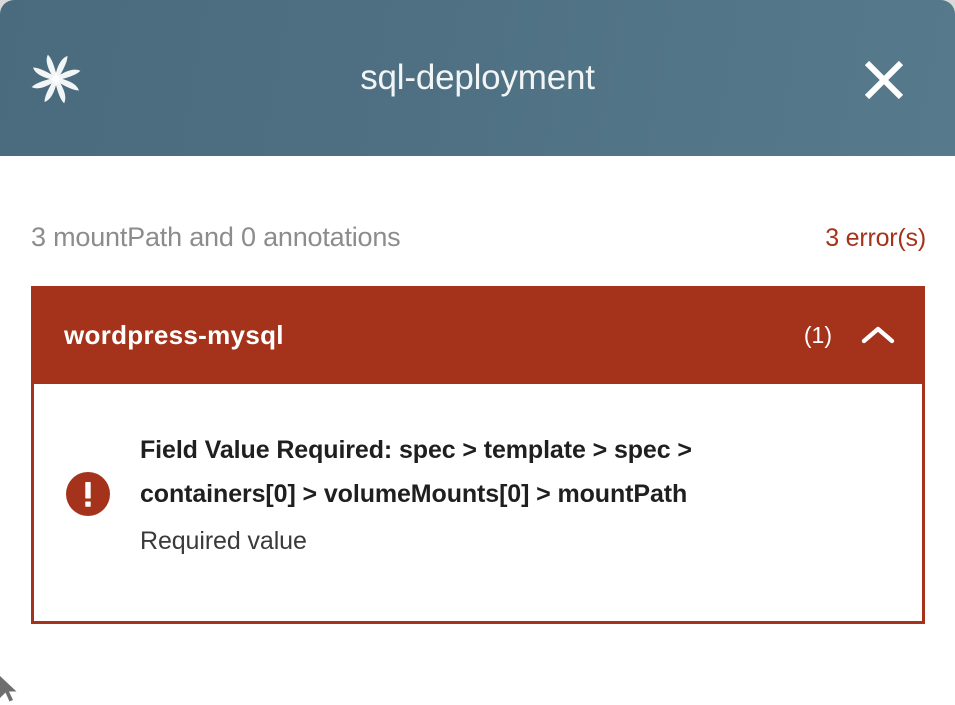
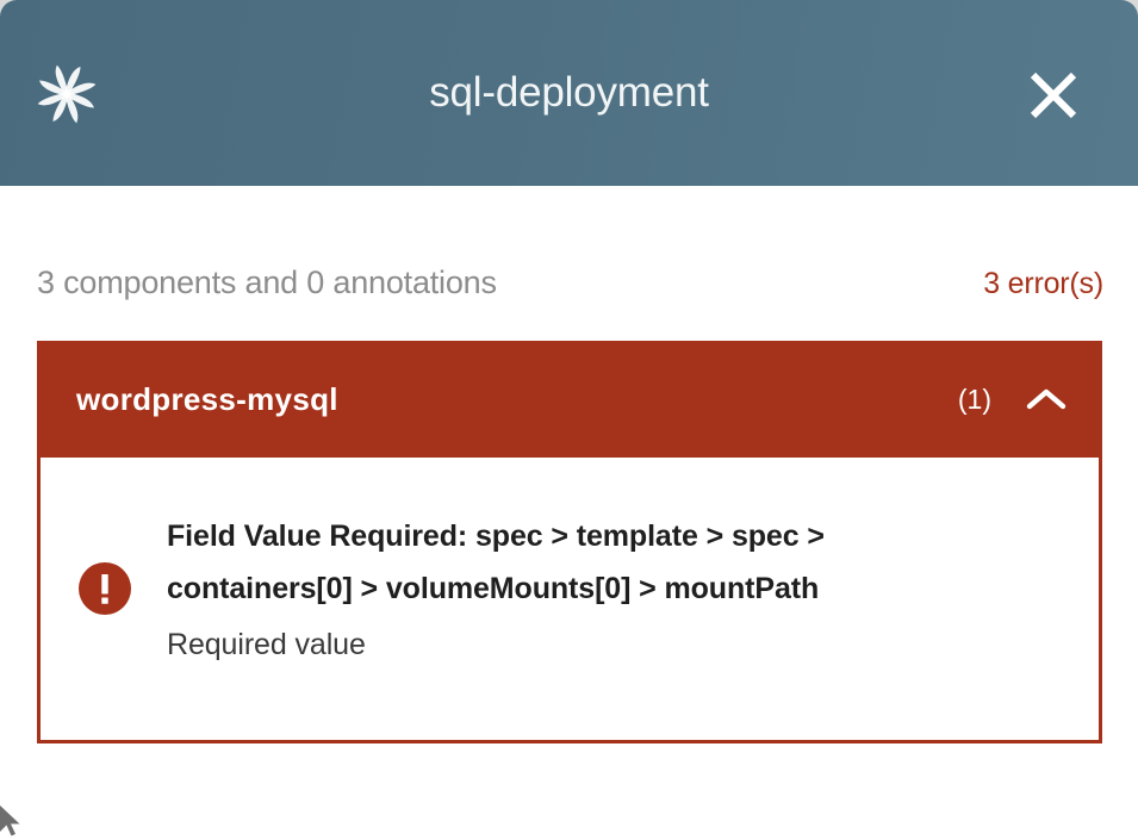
  sql-deployment
- 3 mountPath and 0 annotations
+ 3 components and 0 annotations
  3 error(s)
  wordpress-mysql
  (1)
  Field Value Required: spec > template > spec > containers[0] > volumeMounts[0] > mountPath
  Required value
